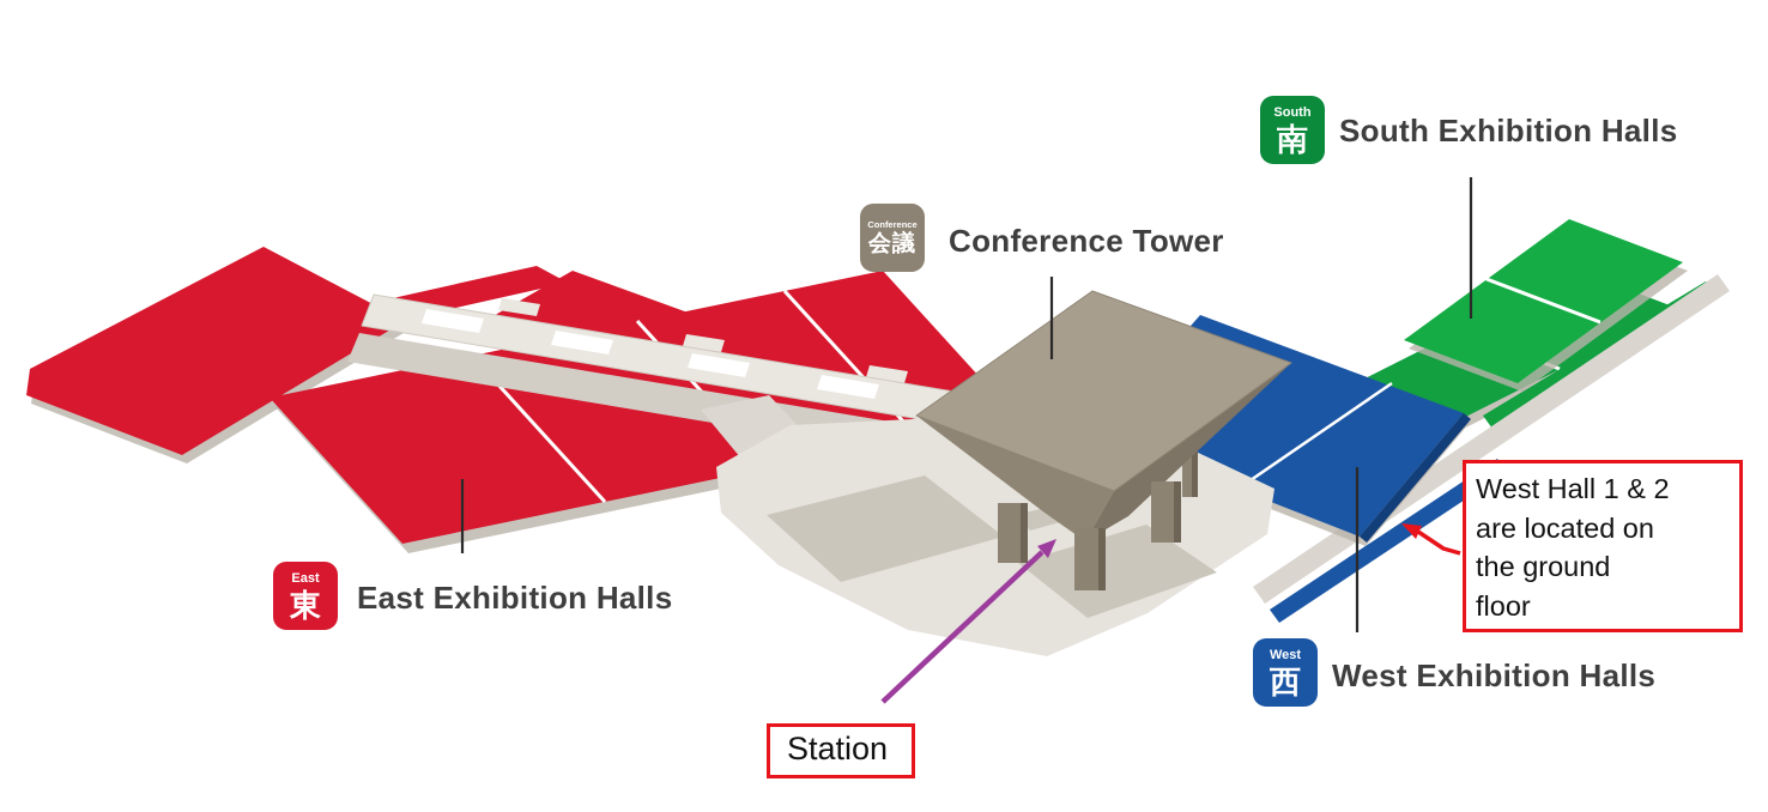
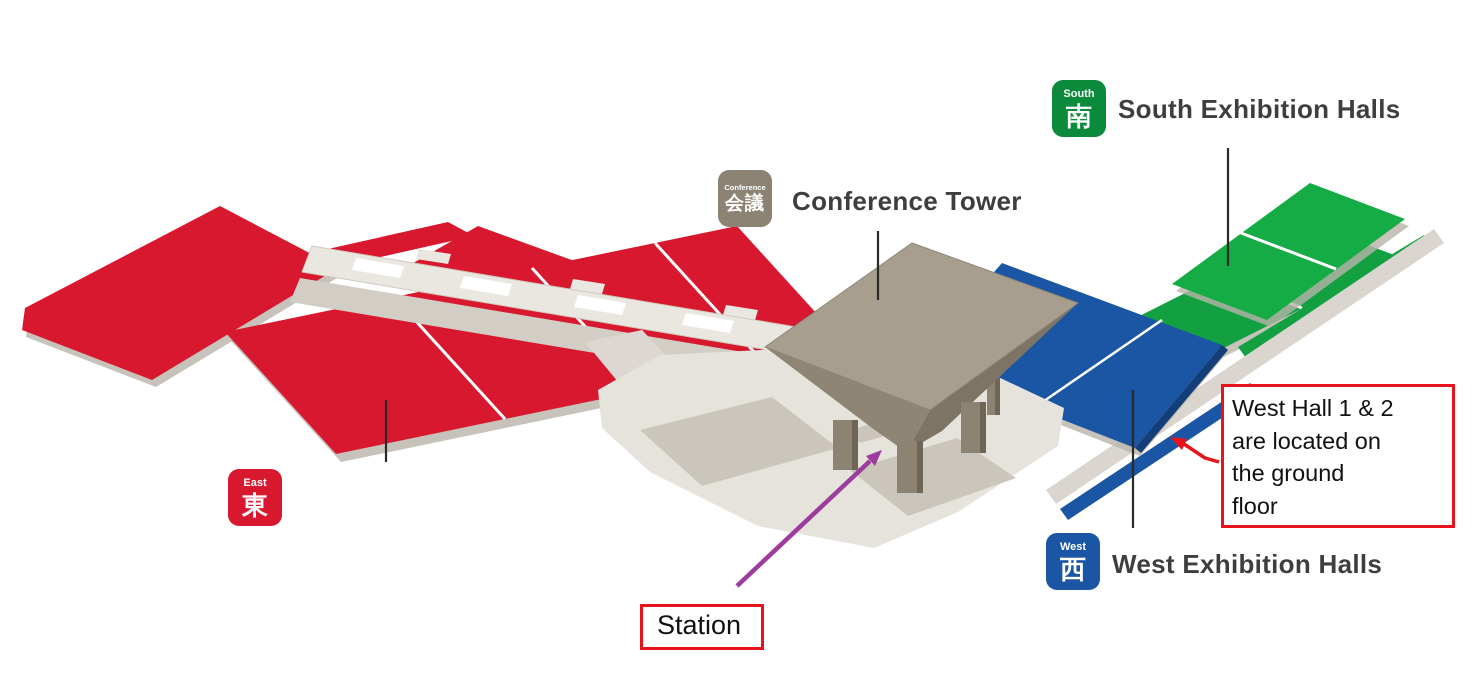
  South
  南
  Conference
  会議
  East
  東
  West
  西
  South Exhibition Halls
  Conference Tower
- East Exhibition Halls
  West Exhibition Halls
  Station
  West Hall 1 & 2
  are located on
  the ground
  floor
